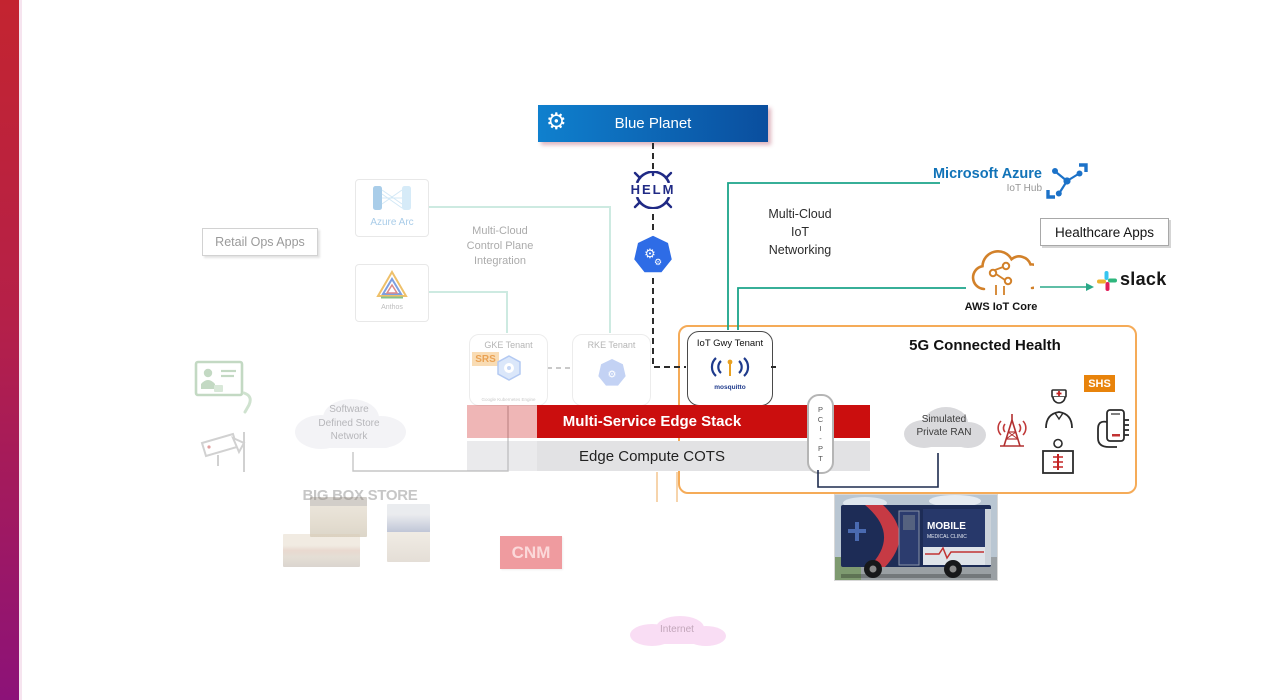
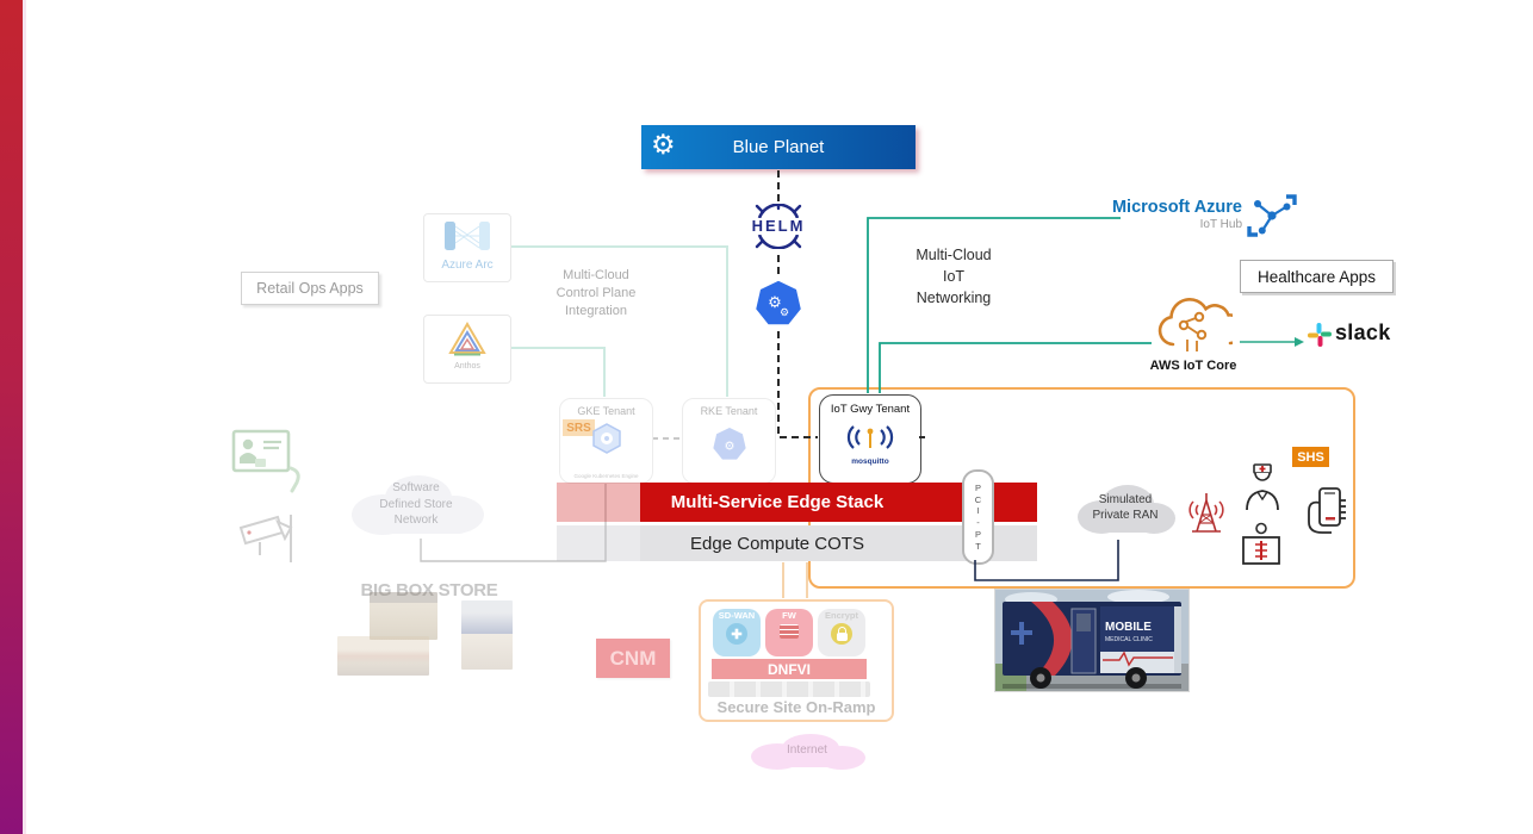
  ⚙
  Blue Planet
  HELM
  ⚙
  ⚙
  Retail Ops Apps
  Azure Arc
  Multi-Cloud
  Control Plane
  Integration
  Multi-Cloud
  IoT
  Networking
  Microsoft Azure
  IoT Hub
  Healthcare Apps
  AWS IoT Core
  slack
  Software
  Defined Store
  Network
  GKE Tenant
  SRS
  RKE Tenant
  ⚙
  BIG BOX STORE
  CNM
- 5G Connected Health
  IoT Gwy Tenant
  Simulated
  Private RAN
  SHS
  Multi-Service Edge Stack
  Edge Compute COTS
  P
  C
  I
  -
  P
  T
+ SD-WAN
+ ✚
+ FW
+ Encrypt
+ DNFVI
+ Secure Site On-Ramp
  Internet
  MOBILE
